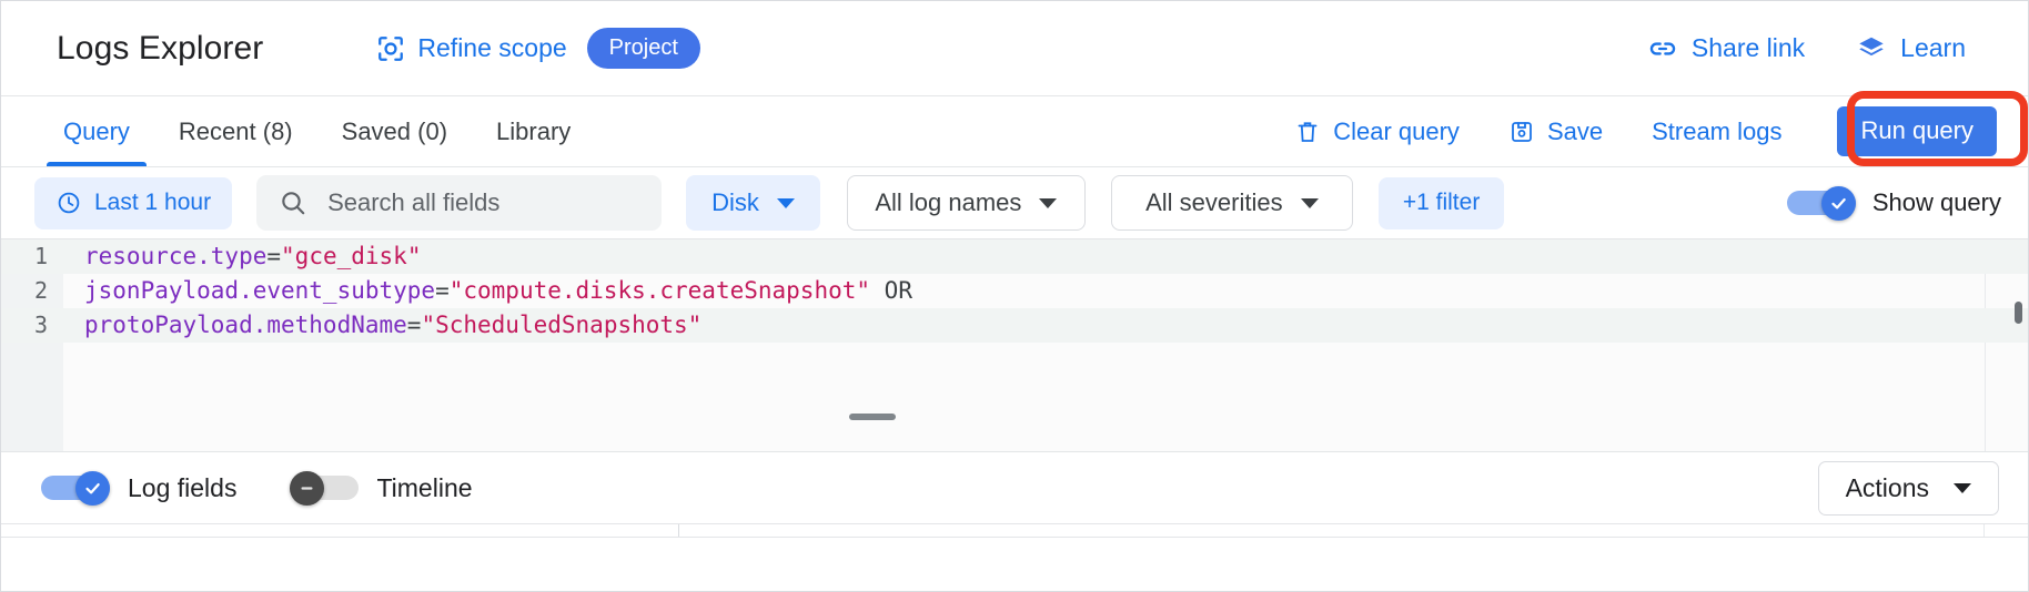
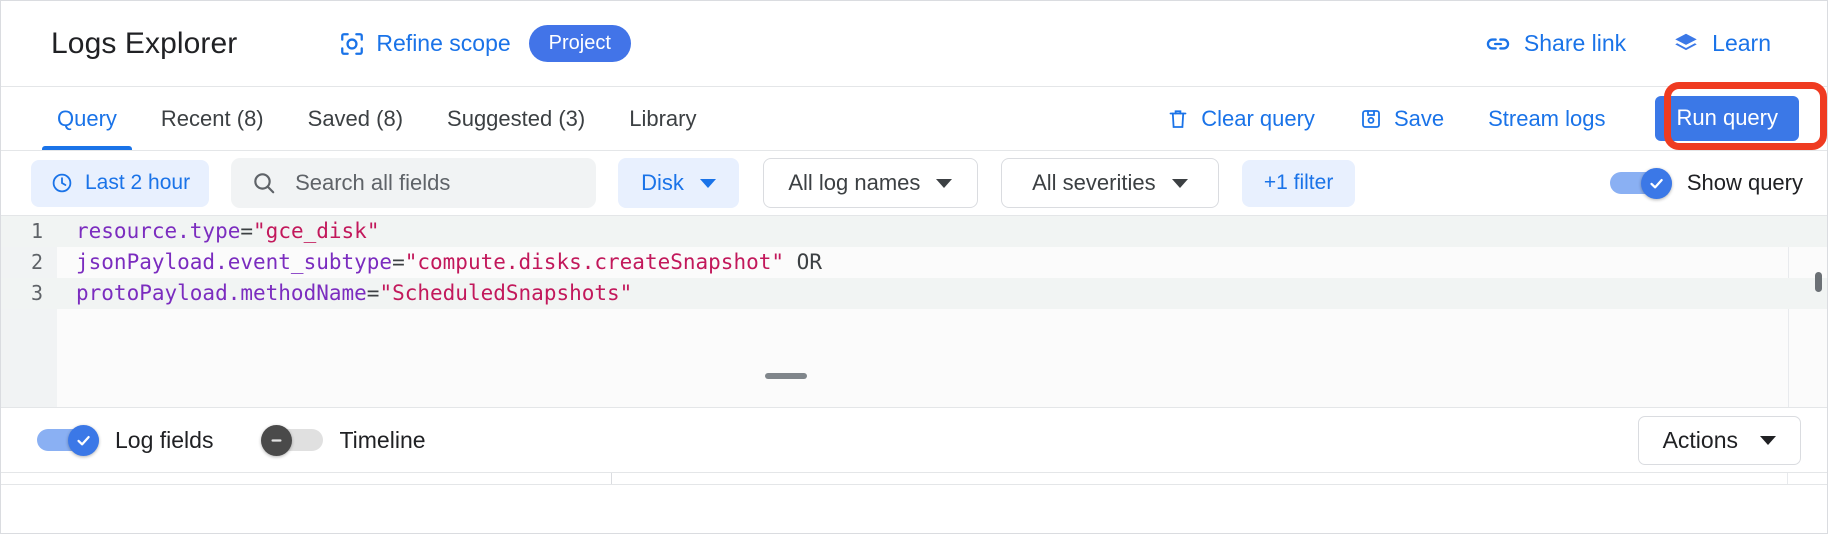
  Logs Explorer
  Refine scope
  Project
  Share link
  Learn
  Query
  Recent (8)
- Saved (0)
+ Saved (8)
+ Suggested (3)
  Library
  Clear query
  Save
  Stream logs
  Run query
- Last 1 hour
+ Last 2 hour
  Search all fields
  Disk
  All log names
  All severities
  +1 filter
  Show query
  1
  resource.type="gce_disk"
  2
  jsonPayload.event_subtype="compute.disks.createSnapshot" OR
  3
  protoPayload.methodName="ScheduledSnapshots"
  Log fields
  Timeline
  Actions
